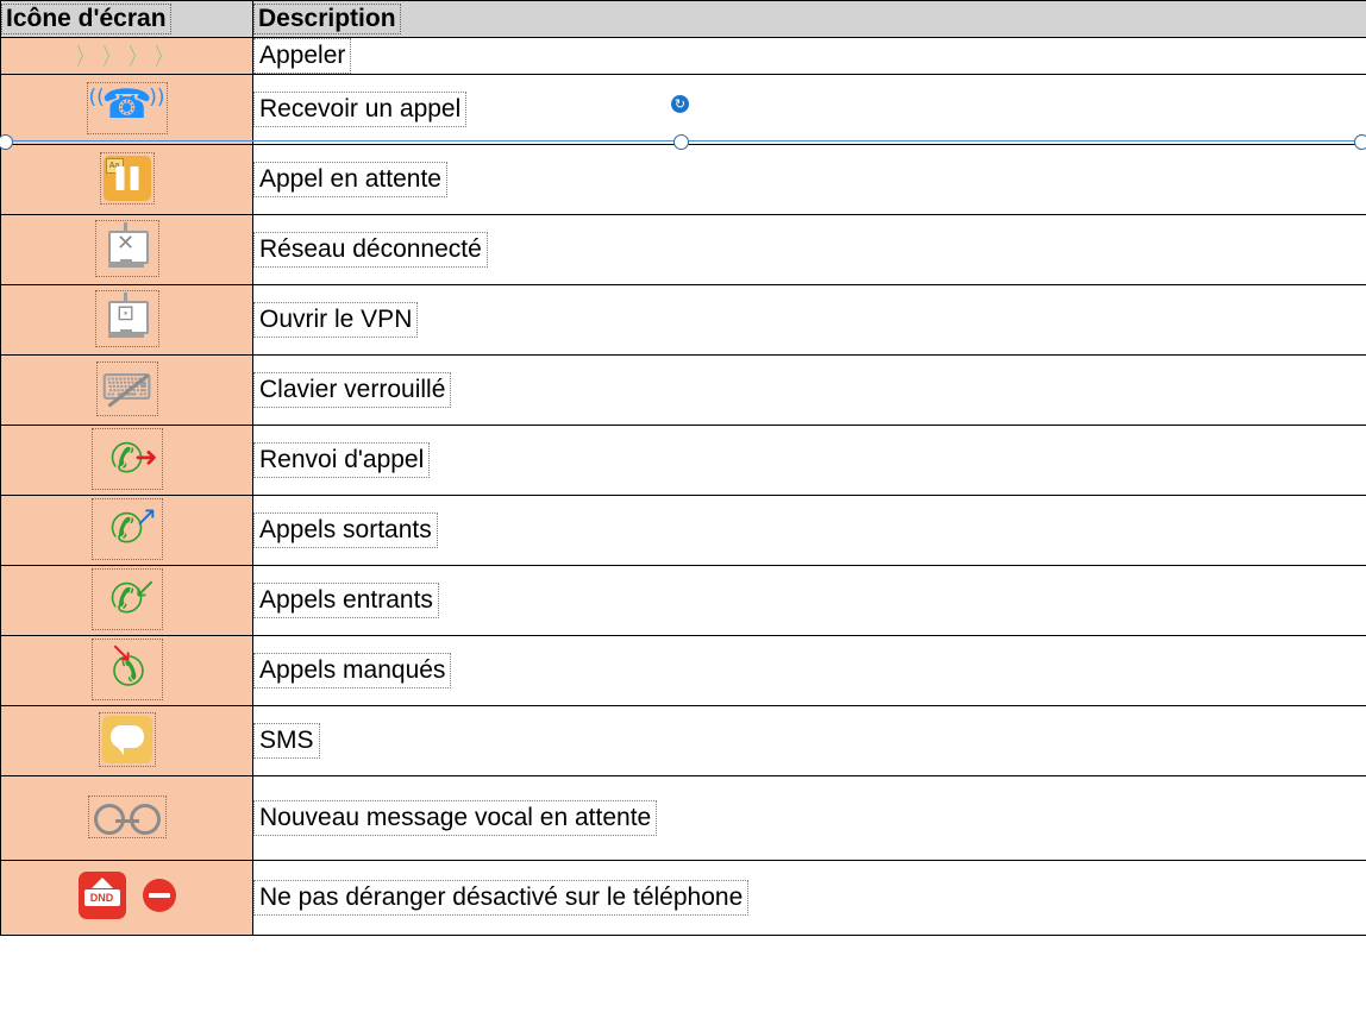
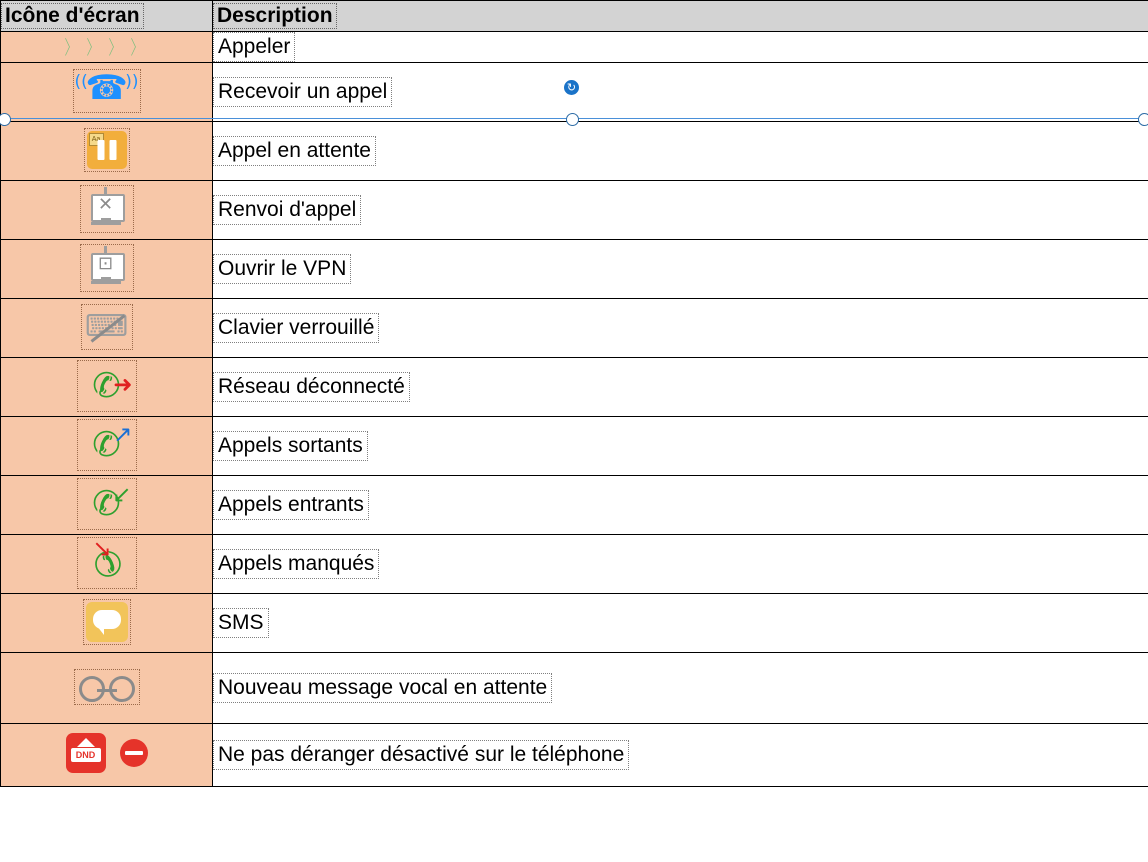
  Icône d'écran	Description
  〉〉〉〉	Appeler
  (( )) ☎	Recevoir un appel
  	Appel en attente
- ✕	Réseau déconnecté
+ ✕	Renvoi d'appel
  ⊡	Ouvrir le VPN
  	Clavier verrouillé
- ✆ ➜	Renvoi d'appel
+ ✆ ➜	Réseau déconnecté
  ✆ ↗	Appels sortants
  ✆ ↙	Appels entrants
  	SMS
  	Nouveau message vocal en attente
  DND	Ne pas déranger désactivé sur le téléphone
  ↻
